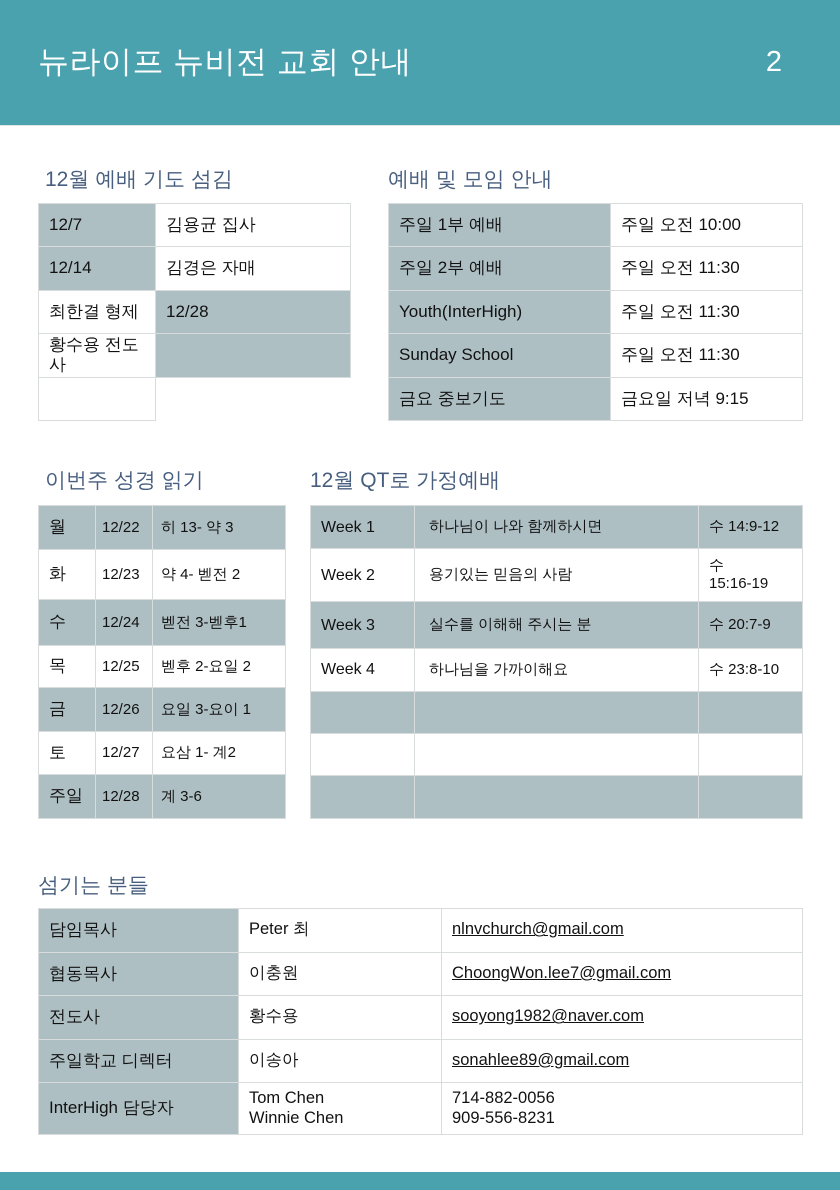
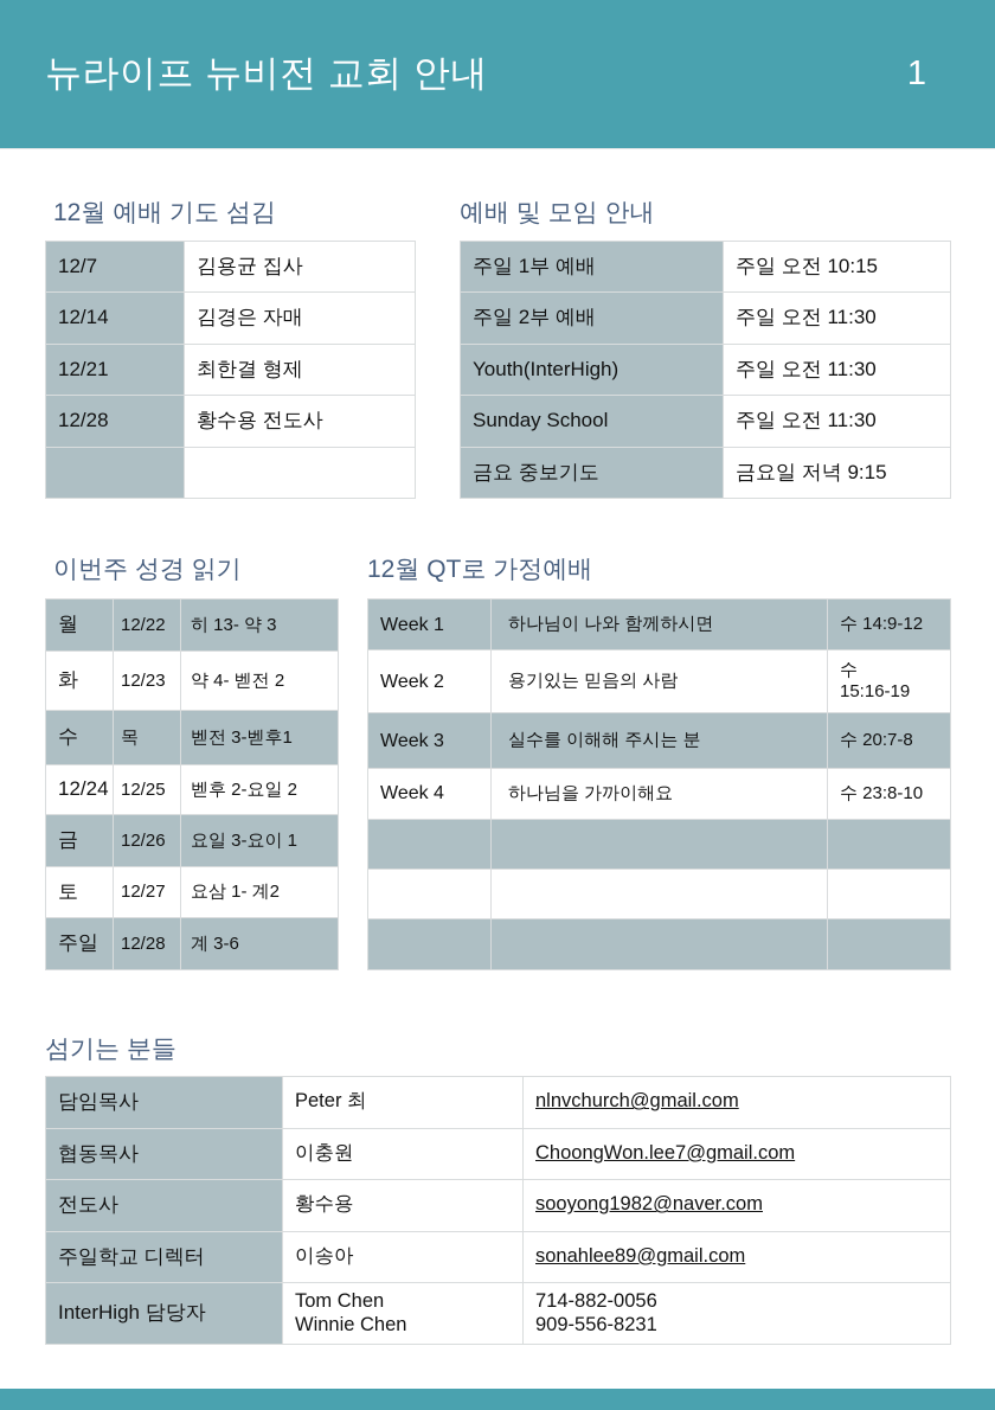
  뉴라이프 뉴비전 교회 안내
- 2
+ 1
  12월 예배 기도 섬김
  예배 및 모임 안내
  12/7
  김용균 집사
  12/14
  김경은 자매
+ 12/21
  최한결 형제
  12/28
  황수용 전도사
  주일 1부 예배
- 주일 오전 10:00
+ 주일 오전 10:15
  주일 2부 예배
  주일 오전 11:30
  Youth(InterHigh)
  주일 오전 11:30
  Sunday School
  주일 오전 11:30
  금요 중보기도
  금요일 저녁 9:15
  이번주 성경 읽기
  12월 QT로 가정예배
  월
  12/22
  히 13- 약 3
  화
  12/23
  약 4- 벧전 2
  수
- 12/24
+ 목
  벧전 3-벧후1
- 목
+ 12/24
  12/25
  벧후 2-요일 2
  금
  12/26
  요일 3-요이 1
  토
  12/27
  요삼 1- 계2
  주일
  12/28
  계 3-6
  Week 1
  하나님이 나와 함께하시면
  수 14:9-12
  Week 2
  용기있는 믿음의 사람
  수
  15:16-19
  Week 3
  실수를 이해해 주시는 분
- 수 20:7-9
+ 수 20:7-8
  Week 4
  하나님을 가까이해요
  수 23:8-10
  섬기는 분들
  담임목사
  Peter 최
  nlnvchurch@gmail.com
  협동목사
  이충원
  ChoongWon.lee7@gmail.com
  전도사
  황수용
  sooyong1982@naver.com
  주일학교 디렉터
  이송아
  sonahlee89@gmail.com
  InterHigh 담당자
  Tom Chen
  Winnie Chen
  714-882-0056
  909-556-8231
